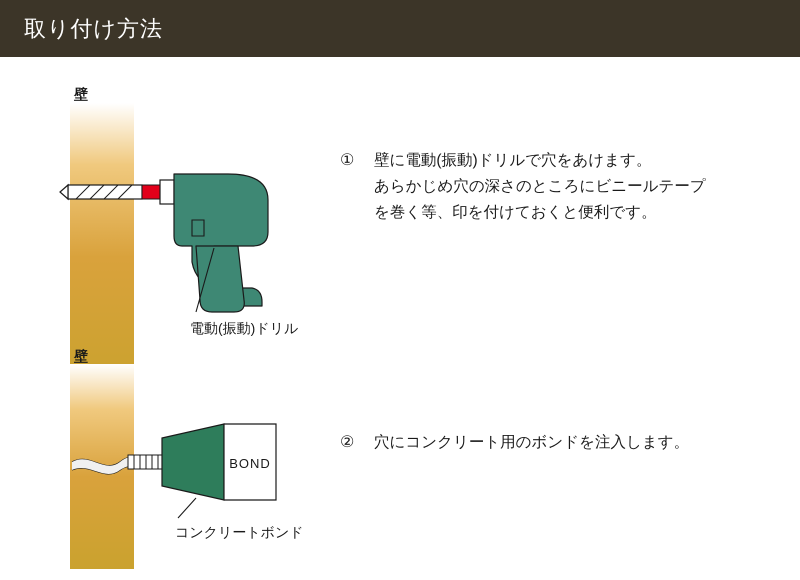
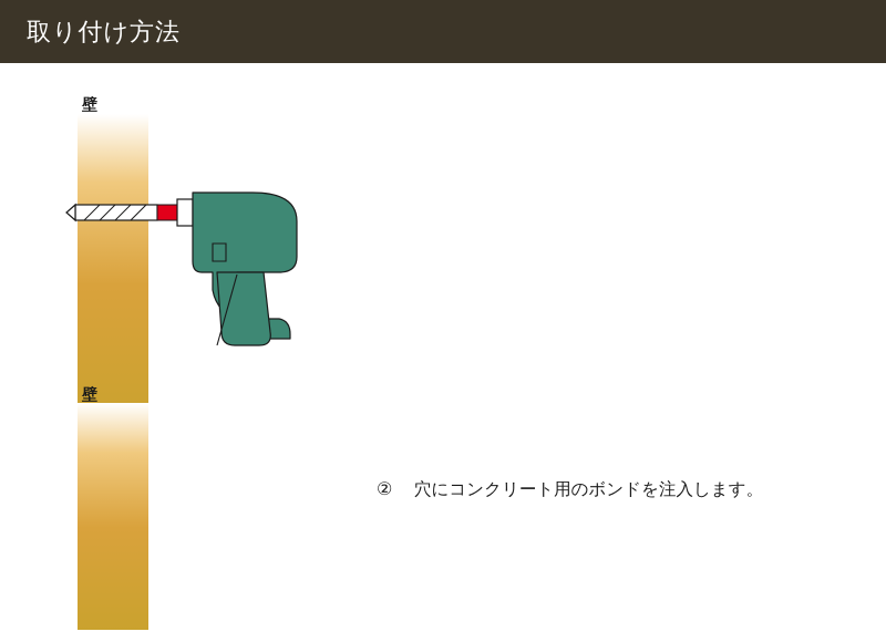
  取り付け方法
  壁
  壁
- 電動(振動)ドリル
- コンクリートボンド
- BOND
- ①
- 壁に電動(振動)ドリルで穴をあけます。
- あらかじめ穴の深さのところにビニールテープ
- を巻く等、印を付けておくと便利です。
  ②
  穴にコンクリート用のボンドを注入します。
